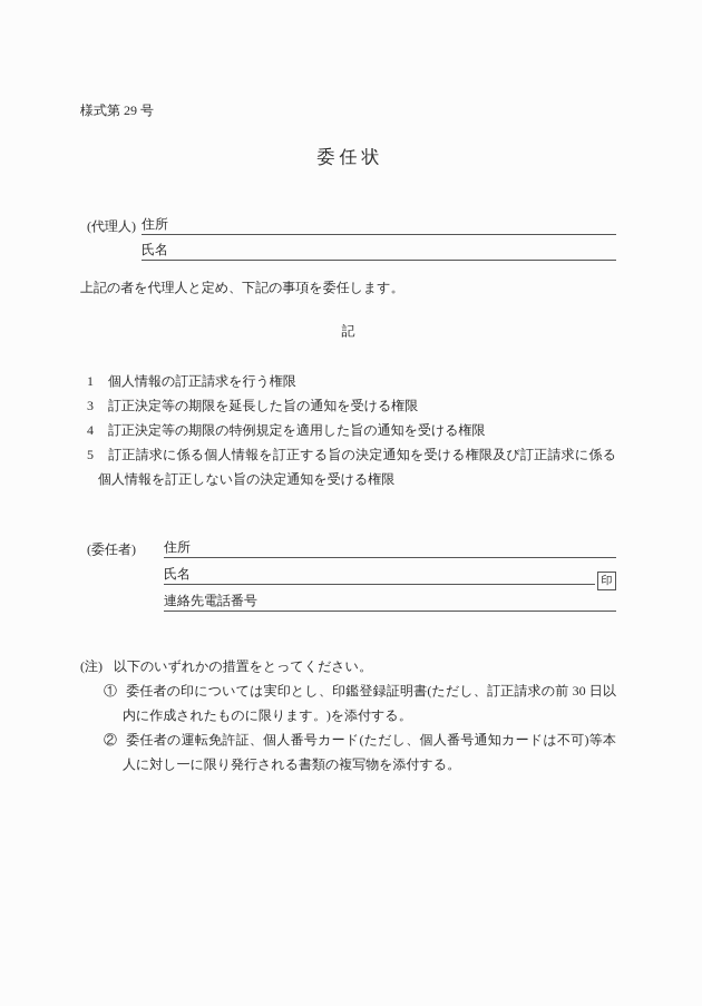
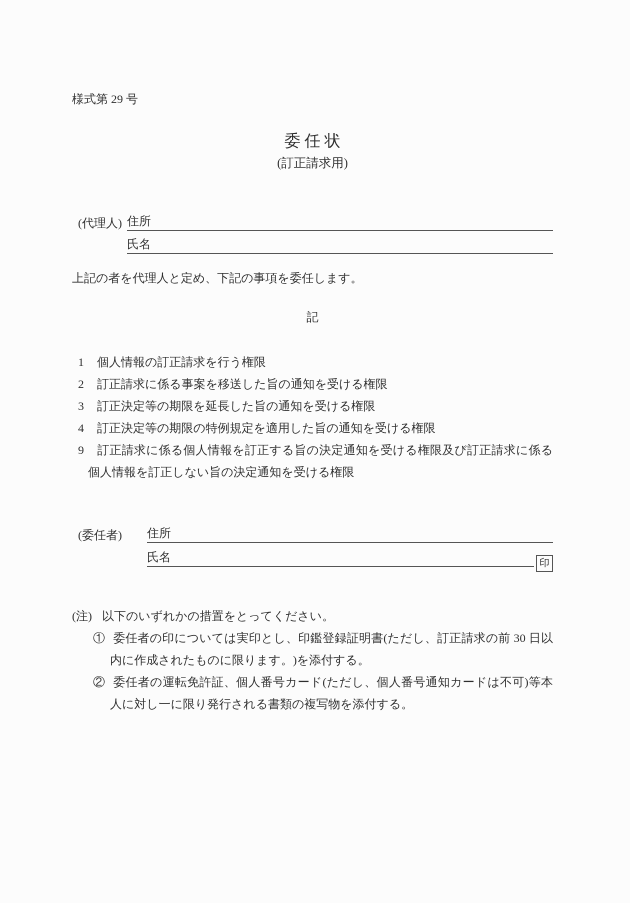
  様式第 29 号
  委 任 状
+ (訂正請求用)
  (代理人)
  住所
  氏名
  上記の者を代理人と定め、下記の事項を委任します。
  記
  1 個人情報の訂正請求を行う権限
+ 2 訂正請求に係る事案を移送した旨の通知を受ける権限
  3 訂正決定等の期限を延長した旨の通知を受ける権限
  4 訂正決定等の期限の特例規定を適用した旨の通知を受ける権限
- 5 訂正請求に係る個人情報を訂正する旨の決定通知を受ける権限及び訂正請求に係る個人情報を訂正しない旨の決定通知を受ける権限
+ 9 訂正請求に係る個人情報を訂正する旨の決定通知を受ける権限及び訂正請求に係る個人情報を訂正しない旨の決定通知を受ける権限
  (委任者)
  住所
  氏名
  印
- 連絡先電話番号
  (注) 以下のいずれかの措置をとってください。
  ① 委任者の印については実印とし、印鑑登録証明書(ただし、訂正請求の前 30 日以内に作成されたものに限ります。)を添付する。
  ② 委任者の運転免許証、個人番号カード(ただし、個人番号通知カードは不可)等本人に対し一に限り発行される書類の複写物を添付する。
